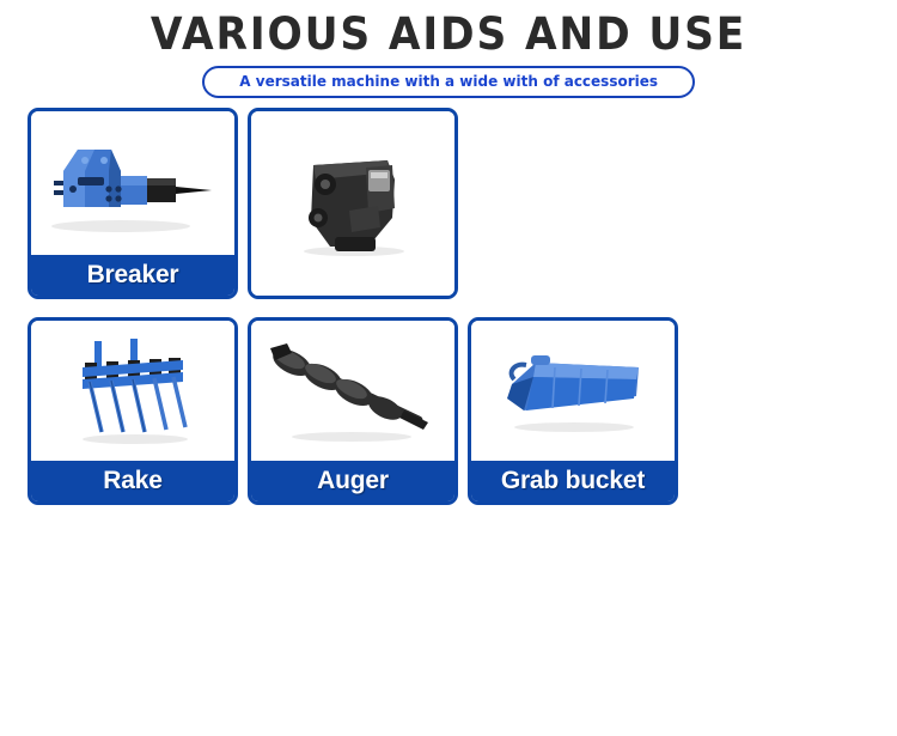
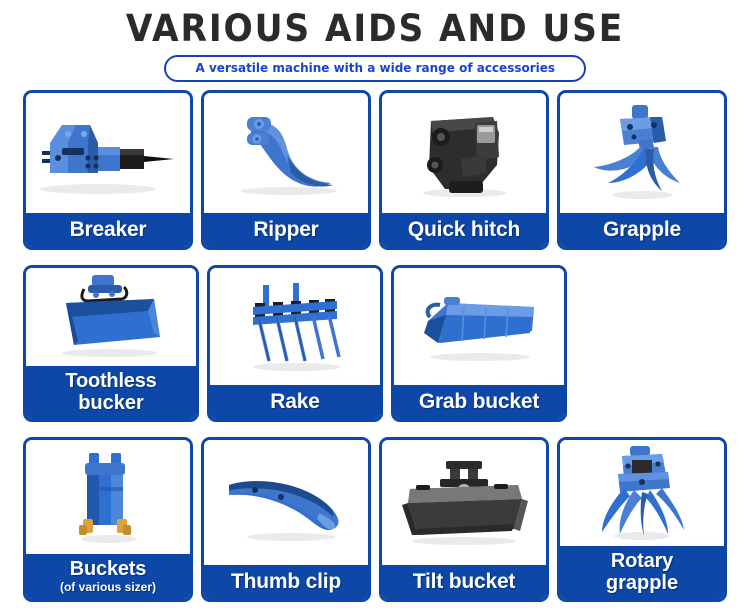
  VARIOUS AIDS AND USE
- A versatile machine with a wide with of accessories
+ A versatile machine with a wide range of accessories
  Breaker
+ Ripper
+ Quick hitch
+ Grapple
+ Toothless
+ bucker
  Rake
- Auger
  Grab bucket
+ Buckets
+ (of various sizer)
+ Thumb clip
+ Tilt bucket
+ Rotary
+ grapple
